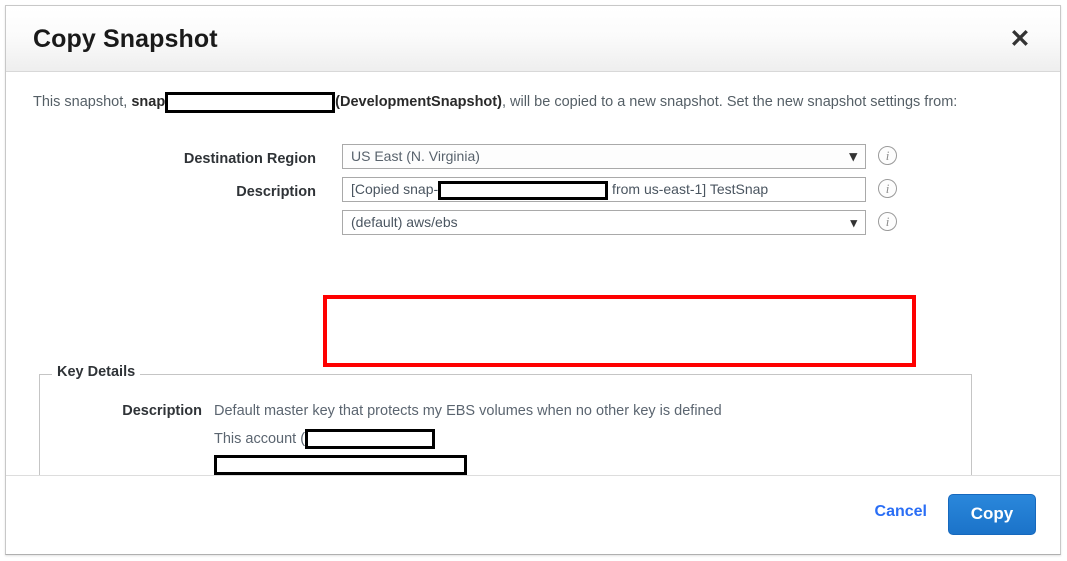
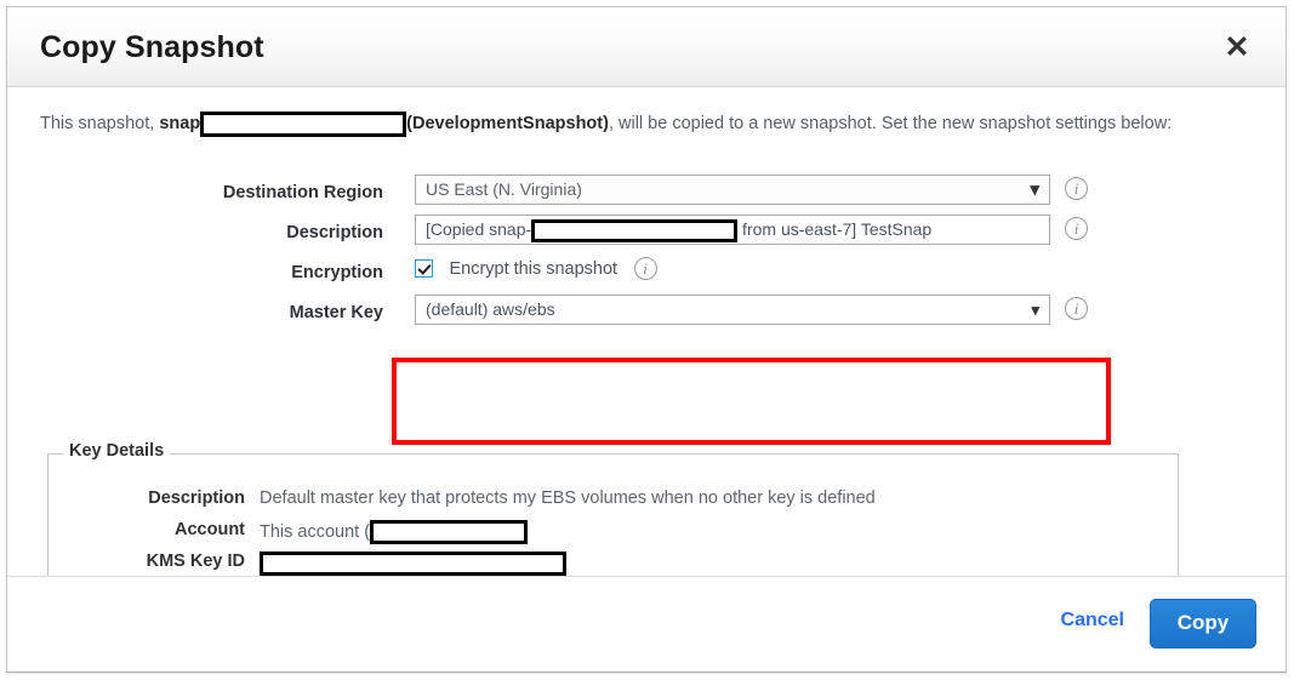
  Copy Snapshot
  ✕
- This snapshot, snap (DevelopmentSnapshot), will be copied to a new snapshot. Set the new snapshot settings from:
+ This snapshot, snap (DevelopmentSnapshot), will be copied to a new snapshot. Set the new snapshot settings below:
  Destination Region
  US East (N. Virginia)
  ▾
  i
  Description
- [Copied snap- from us-east-1] TestSnap
+ [Copied snap- from us-east-7] TestSnap
  i
+ Encryption
+ Encrypt this snapshot i
+ Master Key
  (default) aws/ebs
  ▾
  i
  Key Details
  Description
  Default master key that protects my EBS volumes when no other key is defined
+ Account
  This account (
+ KMS Key ID
  Cancel
  Copy
